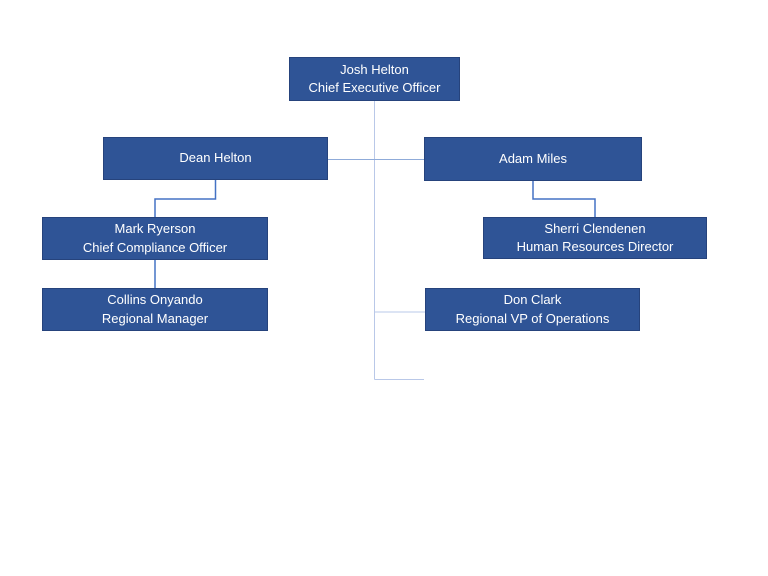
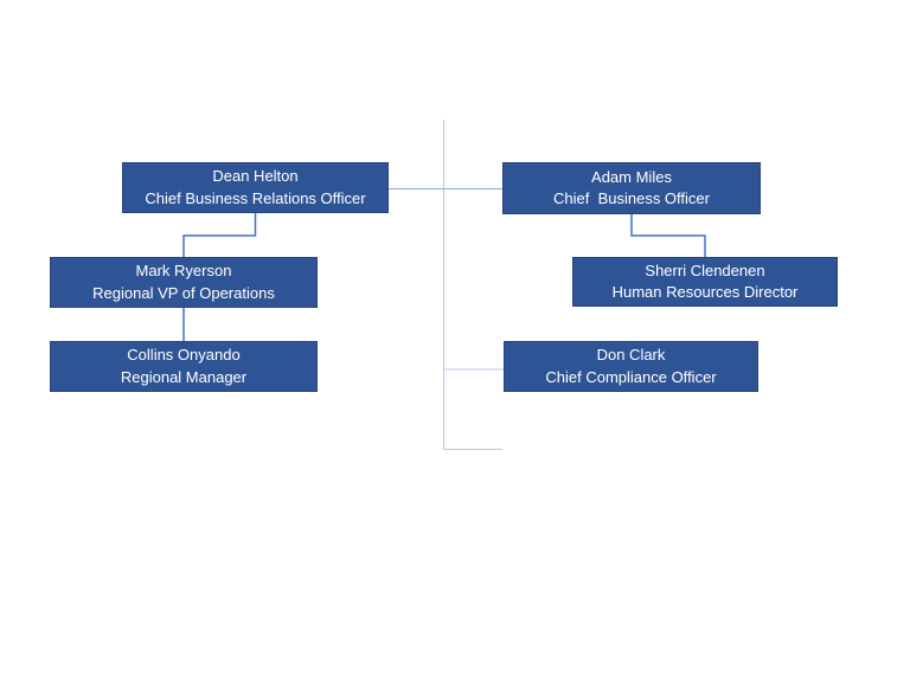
- Josh Helton
- Chief Executive Officer
  Dean Helton
+ Chief Business Relations Officer
  Adam Miles
+ Chief Business Officer
  Mark Ryerson
- Chief Compliance Officer
+ Regional VP of Operations
  Sherri Clendenen
  Human Resources Director
  Collins Onyando
  Regional Manager
  Don Clark
- Regional VP of Operations
+ Chief Compliance Officer
